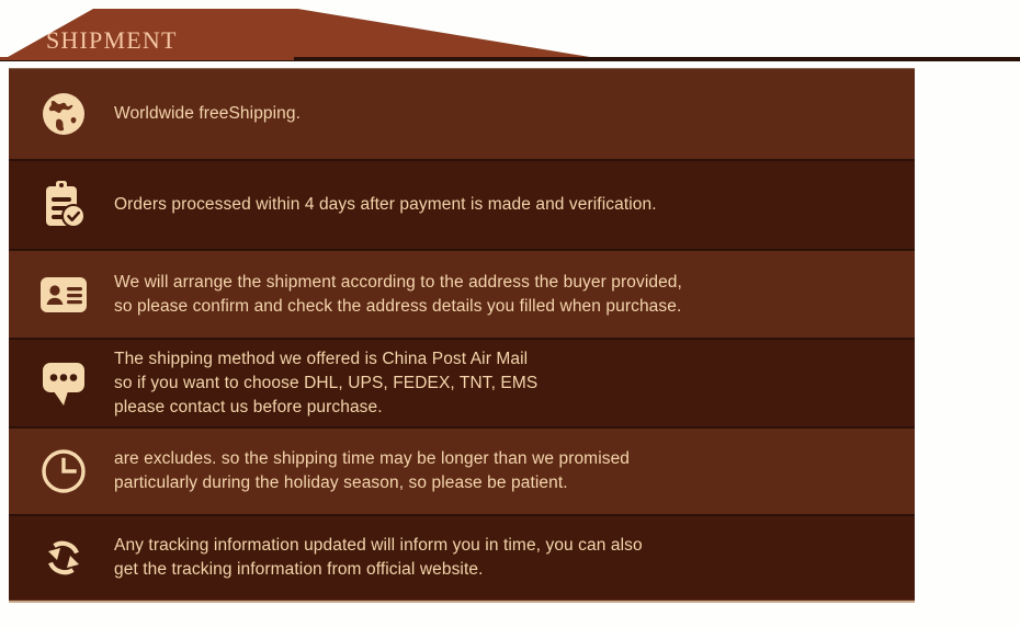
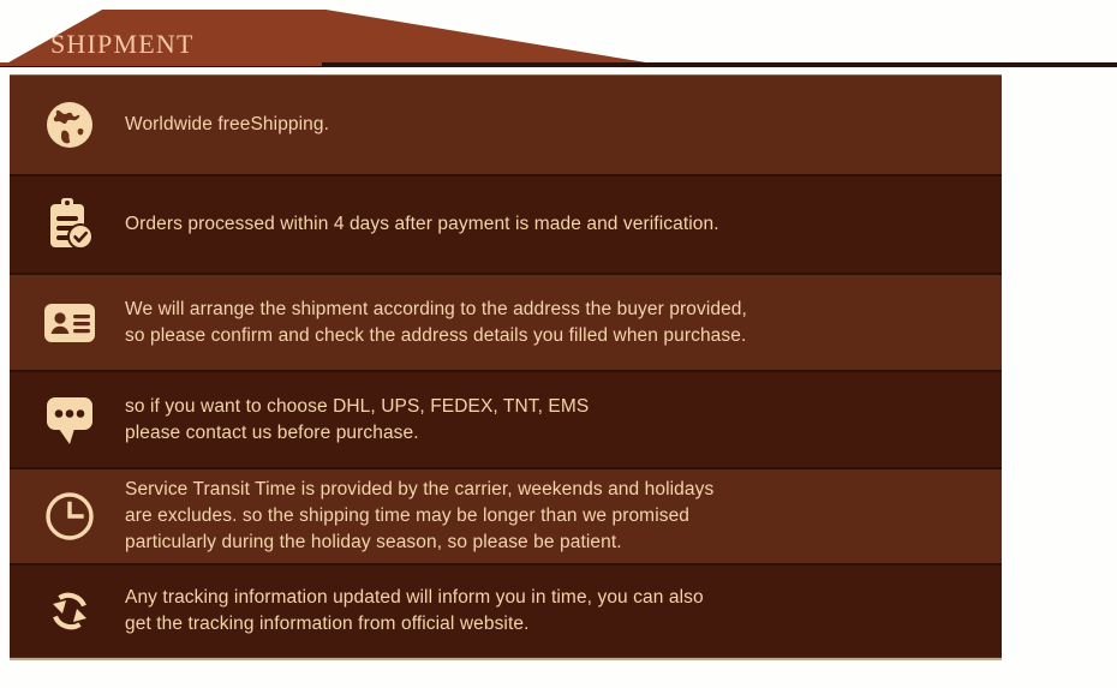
  SHIPMENT
  Worldwide freeShipping.
  Orders processed within 4 days after payment is made and verification.
  We will arrange the shipment according to the address the buyer provided,
  so please confirm and check the address details you filled when purchase.
- The shipping method we offered is China Post Air Mail
  so if you want to choose DHL, UPS, FEDEX, TNT, EMS
  please contact us before purchase.
+ Service Transit Time is provided by the carrier, weekends and holidays
  are excludes. so the shipping time may be longer than we promised
  particularly during the holiday season, so please be patient.
  Any tracking information updated will inform you in time, you can also
  get the tracking information from official website.
